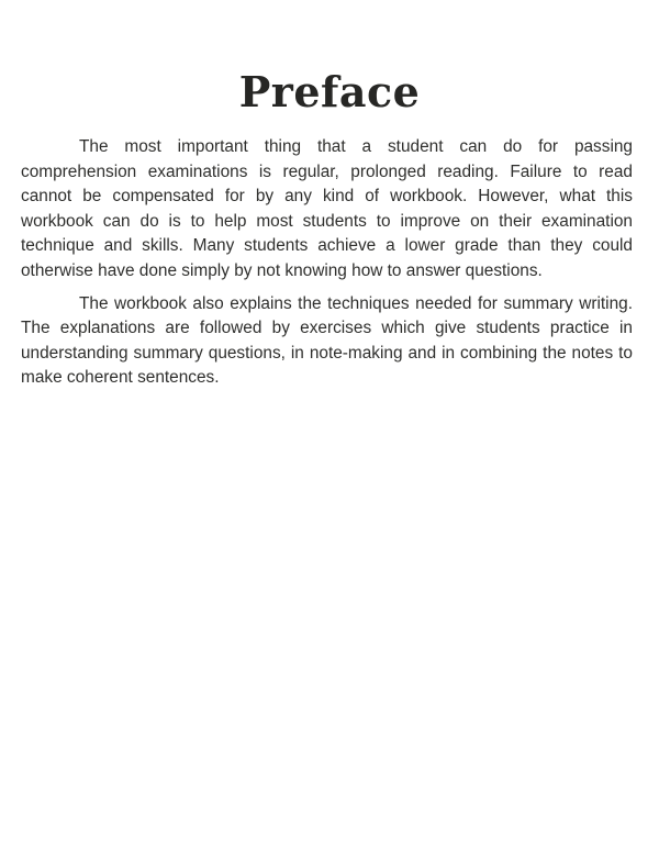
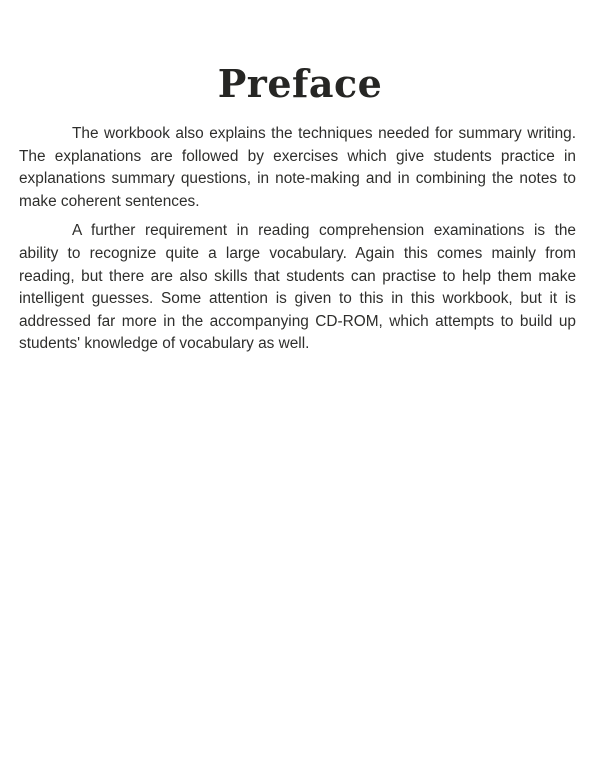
  Preface
- The most important thing that a student can do for passing comprehension examinations is regular, prolonged reading. Failure to read cannot be compensated for by any kind of workbook. However, what this workbook can do is to help most students to improve on their examination technique and skills. Many students achieve a lower grade than they could otherwise have done simply by not knowing how to answer questions.
- The workbook also explains the techniques needed for summary writing. The explanations are followed by exercises which give students practice in understanding summary questions, in note-making and in combining the notes to make coherent sentences.
+ The workbook also explains the techniques needed for summary writing. The explanations are followed by exercises which give students practice in explanations summary questions, in note-making and in combining the notes to make coherent sentences.
+ A further requirement in reading comprehension examinations is the ability to recognize quite a large vocabulary. Again this comes mainly from reading, but there are also skills that students can practise to help them make intelligent guesses. Some attention is given to this in this workbook, but it is addressed far more in the accompanying CD-ROM, which attempts to build up students' knowledge of vocabulary as well.
